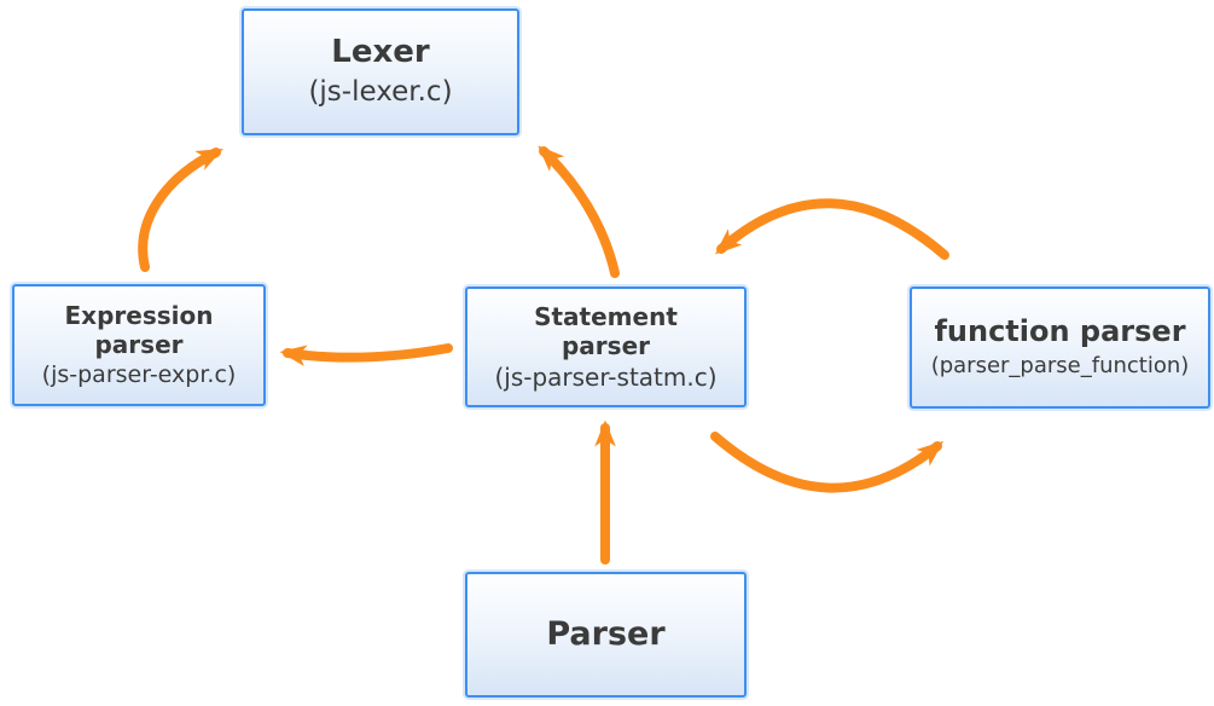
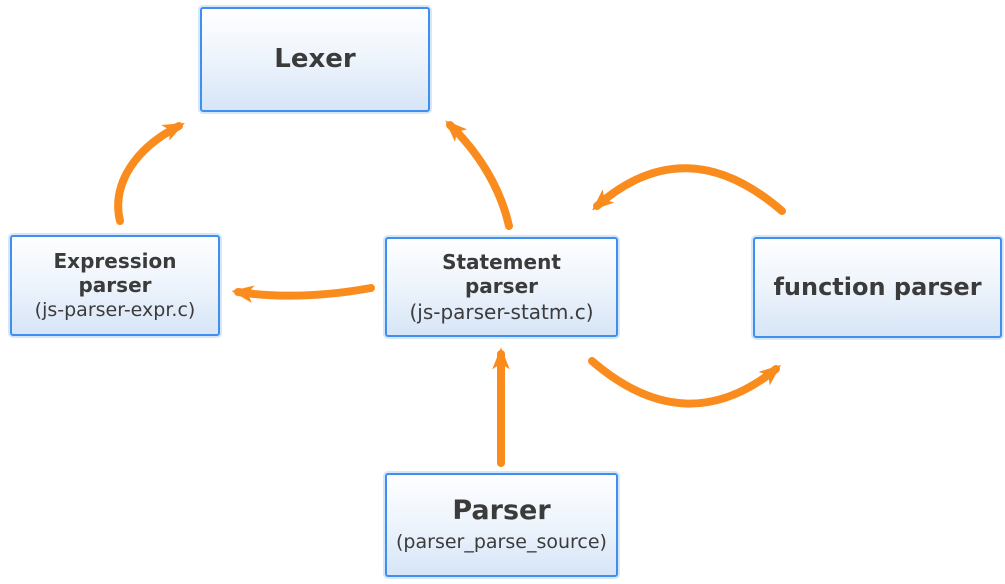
  Lexer
- (js-lexer.c)
  Expression
  parser
  (js-parser-expr.c)
  Statement
  parser
  (js-parser-statm.c)
  function parser
- (parser_parse_function)
  Parser
+ (parser_parse_source)
